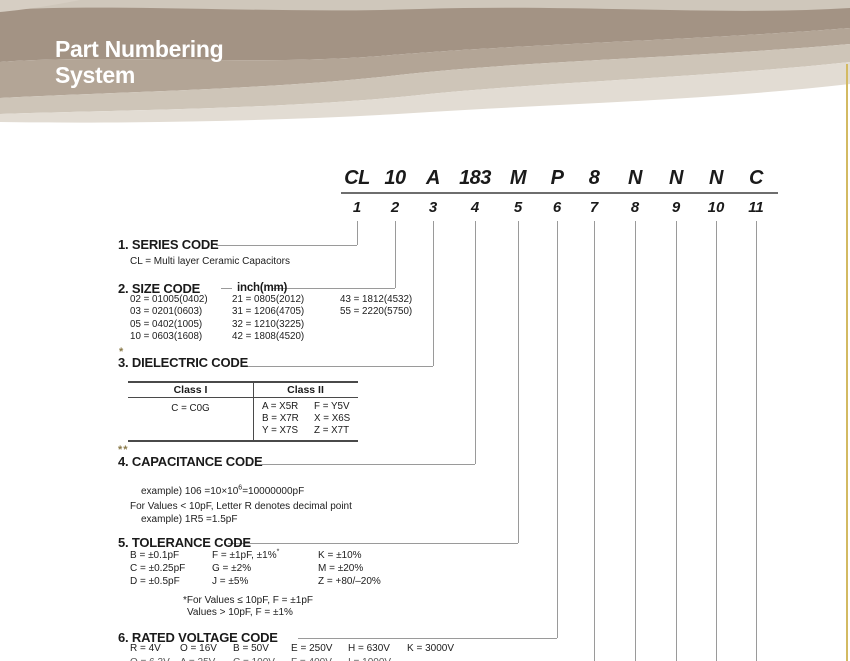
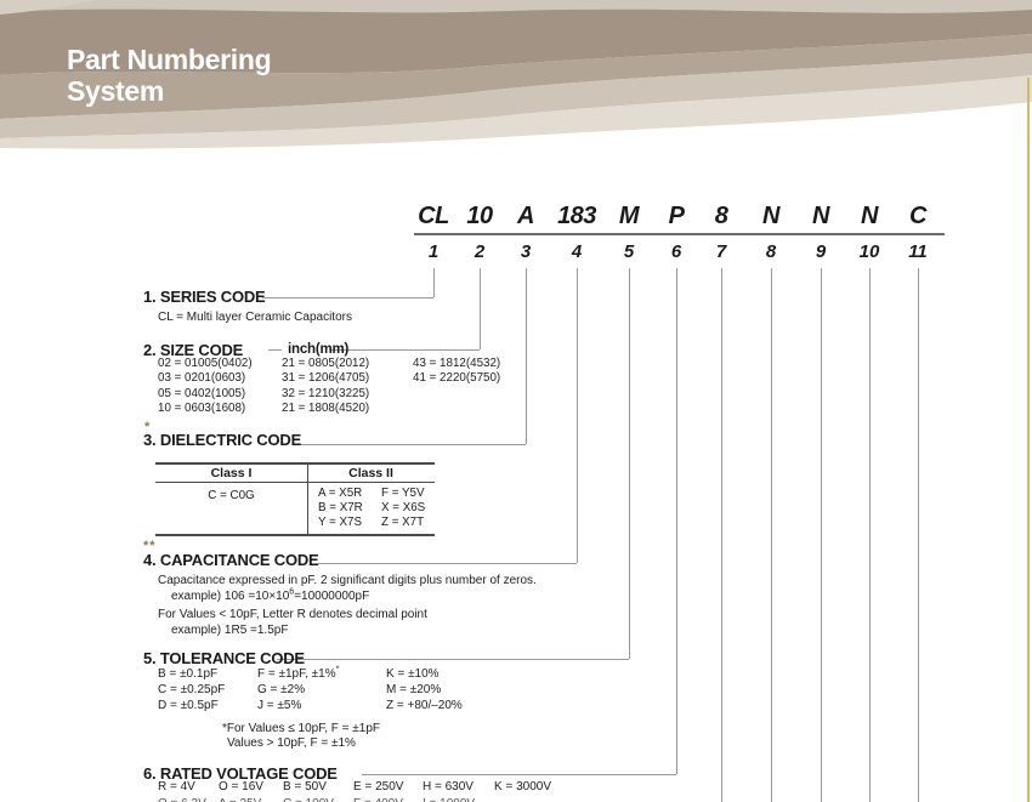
  Part Numbering
  System
  CL
  10
  A
  183
  M
  P
  8
  N
  N
  N
  C
  1
  2
  3
  4
  5
  6
  7
  8
  9
  10
  11
  1. SERIES CODE
  CL = Multi layer Ceramic Capacitors
  2. SIZE CODE
  inch(mm)
  02 = 01005(0402)
  03 = 0201(0603)
  05 = 0402(1005)
  10 = 0603(1608)
  21 = 0805(2012)
  31 = 1206(4705)
  32 = 1210(3225)
- 42 = 1808(4520)
+ 21 = 1808(4520)
  43 = 1812(4532)
- 55 = 2220(5750)
+ 41 = 2220(5750)
  *
  3. DIELECTRIC CODE
  Class I
  Class II
  C = C0G
  A = X5R F = Y5V
  B = X7R X = X6S
  Y = X7S Z = X7T
  **
  4. CAPACITANCE CODE
+ Capacitance expressed in pF. 2 significant digits plus number of zeros.
  example) 106 =10×10 =10000000pF
  For Values < 10pF, Letter R denotes decimal point
  example) 1R5 =1.5pF
  5. TOLERANCE CODE
  B = ±0.1pF
  C = ±0.25pF
  D = ±0.5pF
  F = ±1pF, ±1%
  G = ±2%
  J = ±5%
  K = ±10%
  M = ±20%
  Z = +80/–20%
  *For Values ≤ 10pF, F = ±1pF
  Values > 10pF, F = ±1%
  6. RATED VOLTAGE CODE
  R = 4V
  O = 16V
  B = 50V
  E = 250V
  H = 630V
  K = 3000V
